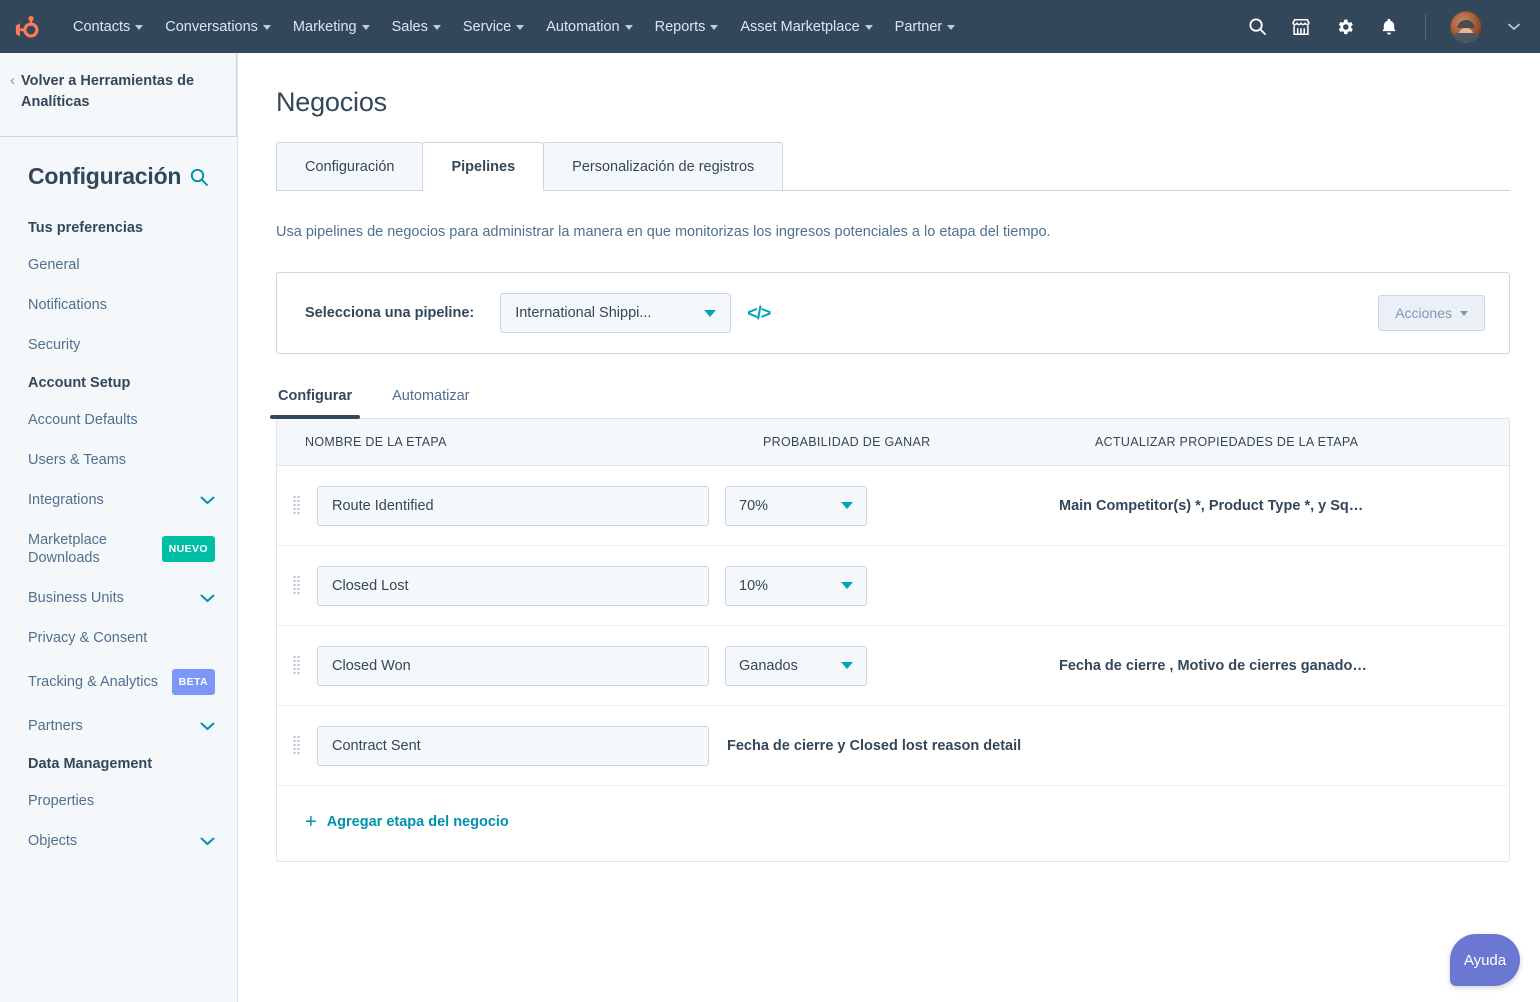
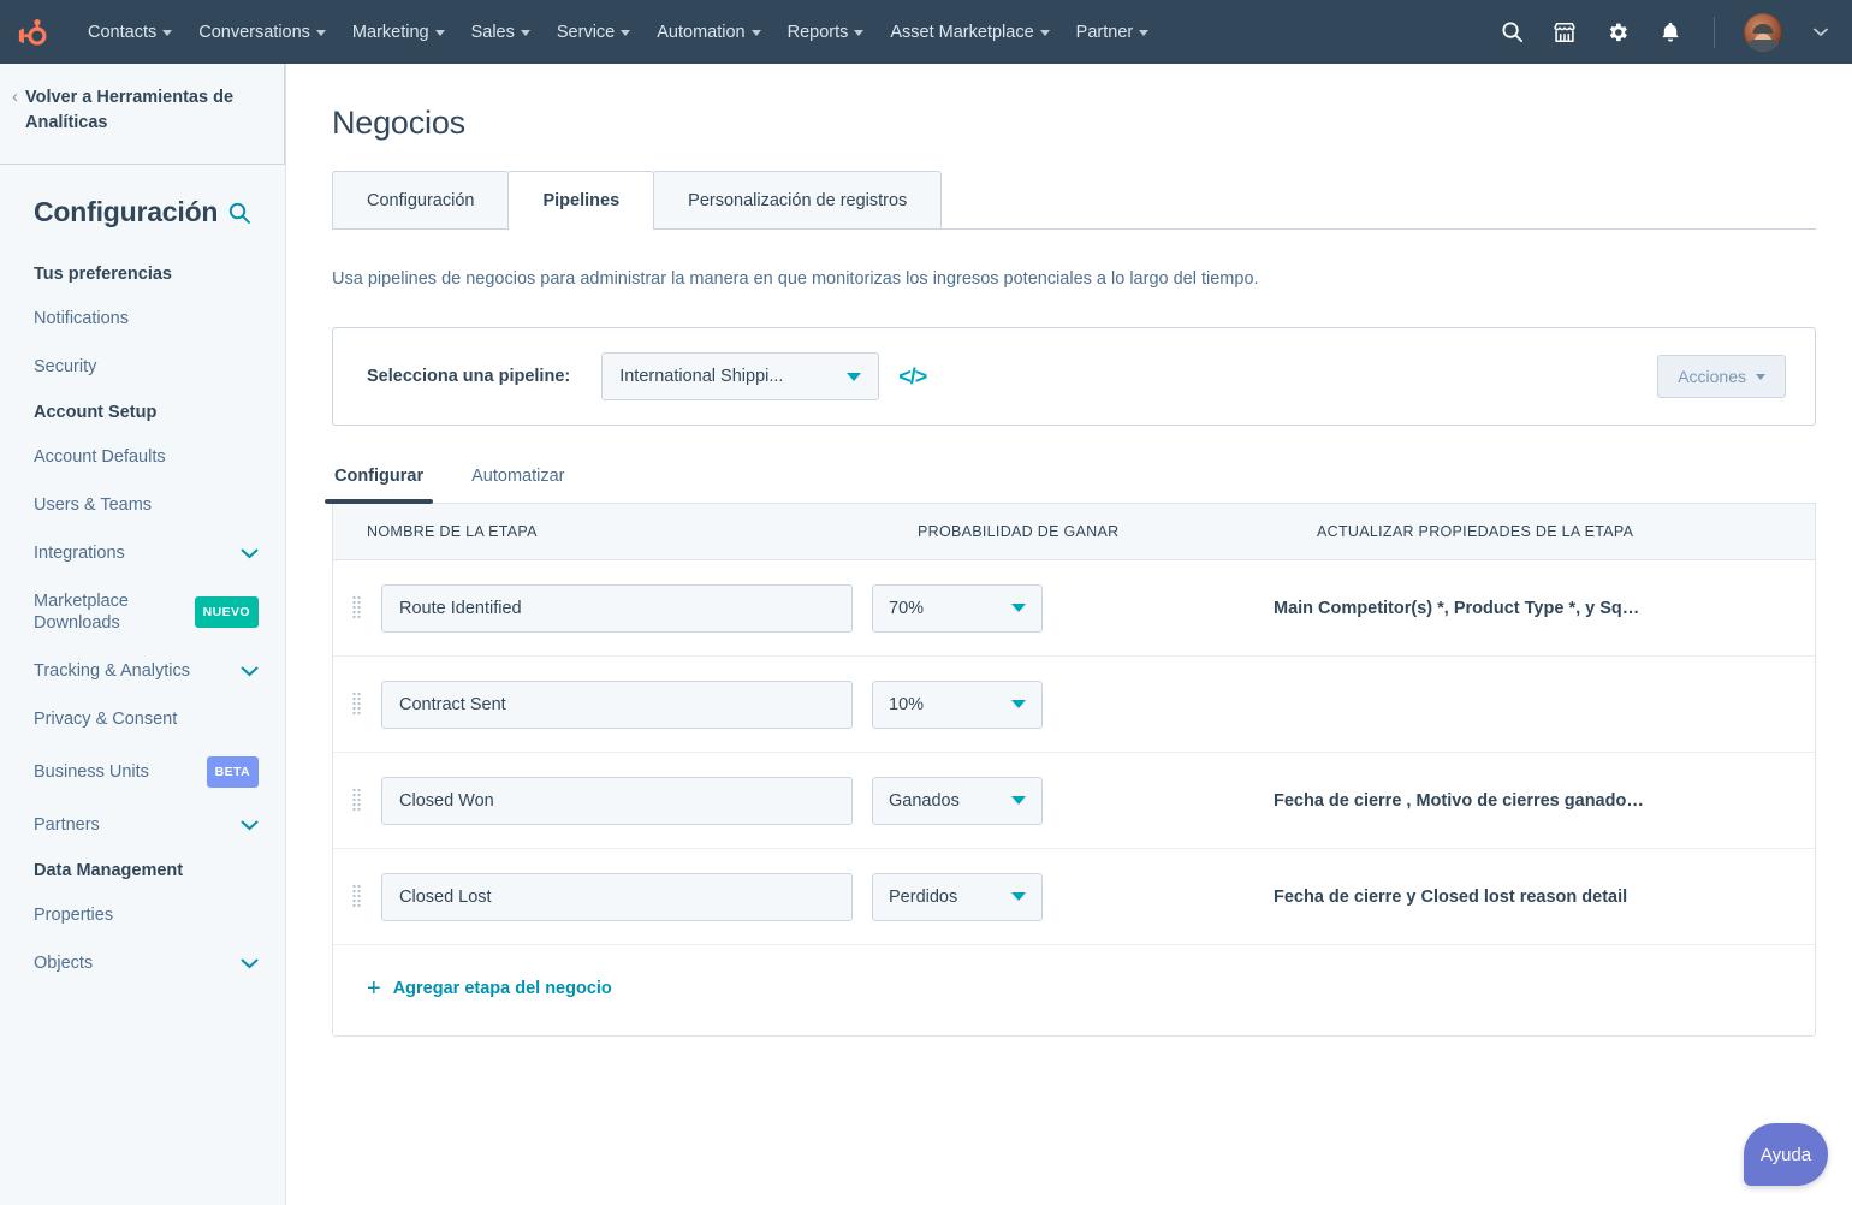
  Contacts
  Conversations
  Marketing
  Sales
  Service
  Automation
  Reports
  Asset Marketplace
  Partner
  ‹
  Volver a Herramientas de Analíticas
  Configuración
  Tus preferencias
- General
  Notifications
  Security
  Account Setup
  Account Defaults
  Users & Teams
  Integrations
  Marketplace Downloads
  NUEVO
- Business Units
+ Tracking & Analytics
  Privacy & Consent
- Tracking & Analytics
+ Business Units
  BETA
  Partners
  Data Management
  Properties
  Objects
  Negocios
  Configuración
  Pipelines
  Personalización de registros
- Usa pipelines de negocios para administrar la manera en que monitorizas los ingresos potenciales a lo etapa del tiempo.
+ Usa pipelines de negocios para administrar la manera en que monitorizas los ingresos potenciales a lo largo del tiempo.
  Selecciona una pipeline:
  International Shippi...
  </>
  Acciones
  Configurar
  Automatizar
  NOMBRE DE LA ETAPA
  PROBABILIDAD DE GANAR
  ACTUALIZAR PROPIEDADES DE LA ETAPA
  Route Identified
  70%
  Main Competitor(s) *, Product Type *, y Sq…
- Closed Lost
+ Contract Sent
  10%
  Closed Won
  Ganados
  Fecha de cierre , Motivo de cierres ganado…
- Contract Sent
+ Closed Lost
+ Perdidos
  Fecha de cierre y Closed lost reason detail
  +
  Agregar etapa del negocio
  Ayuda
